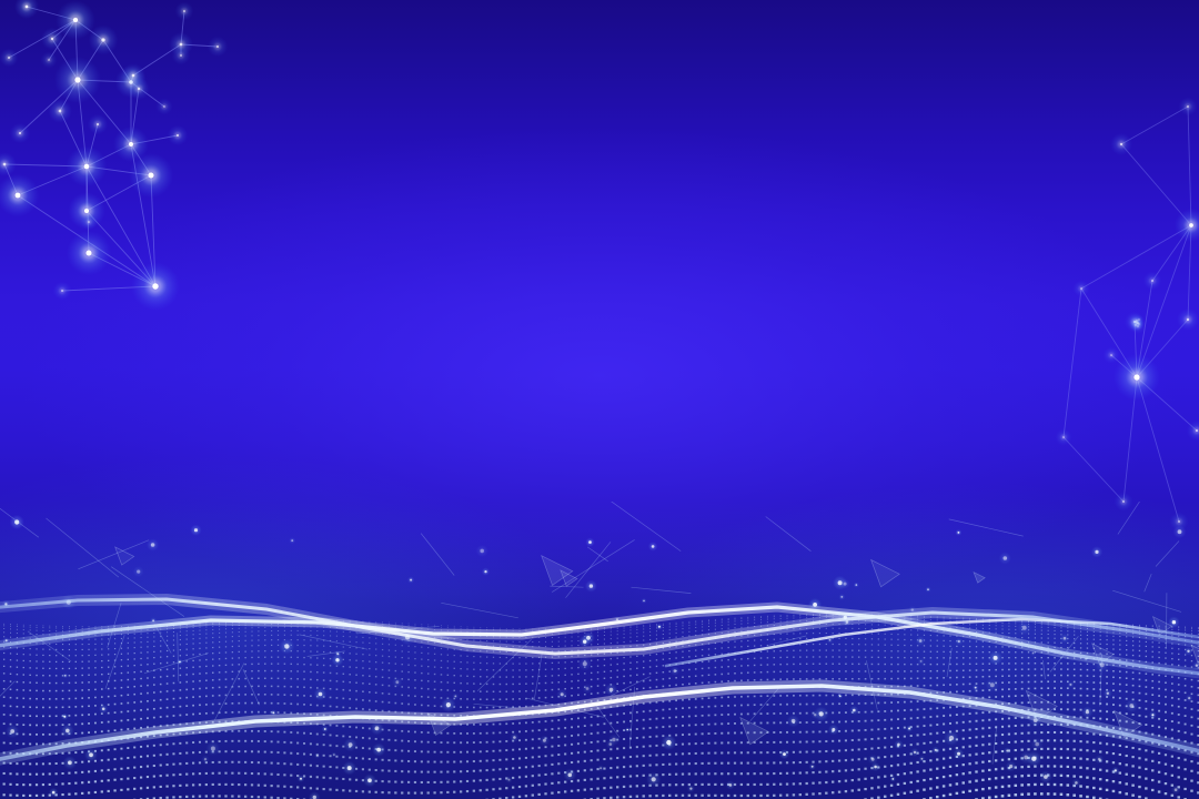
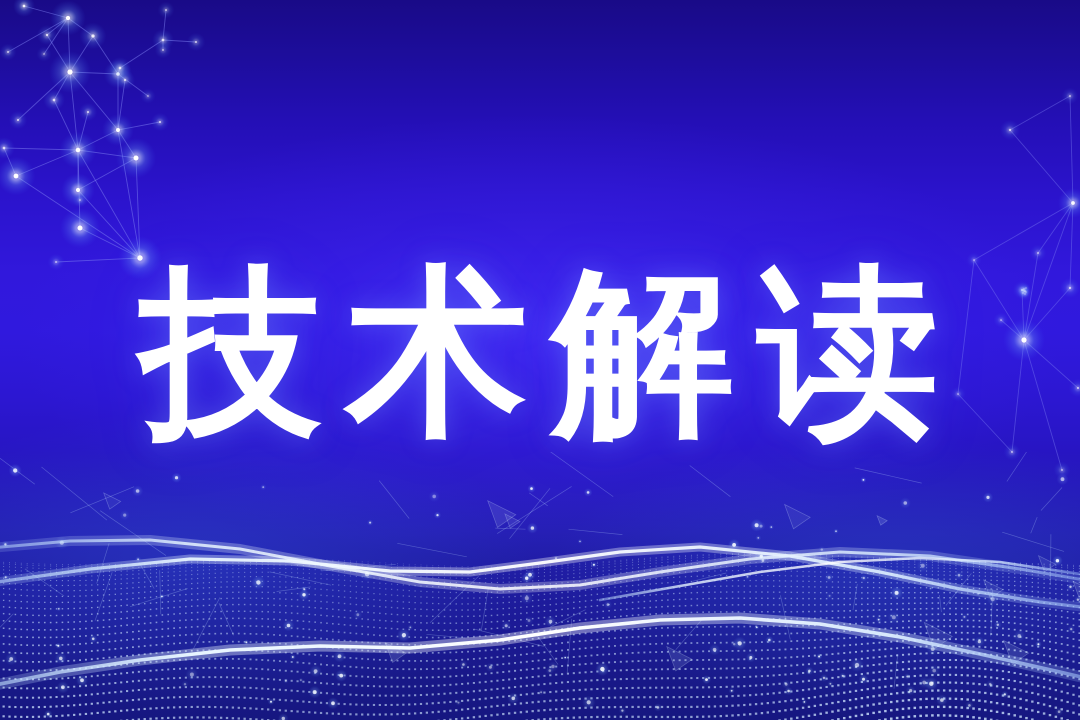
+ 技术解读
